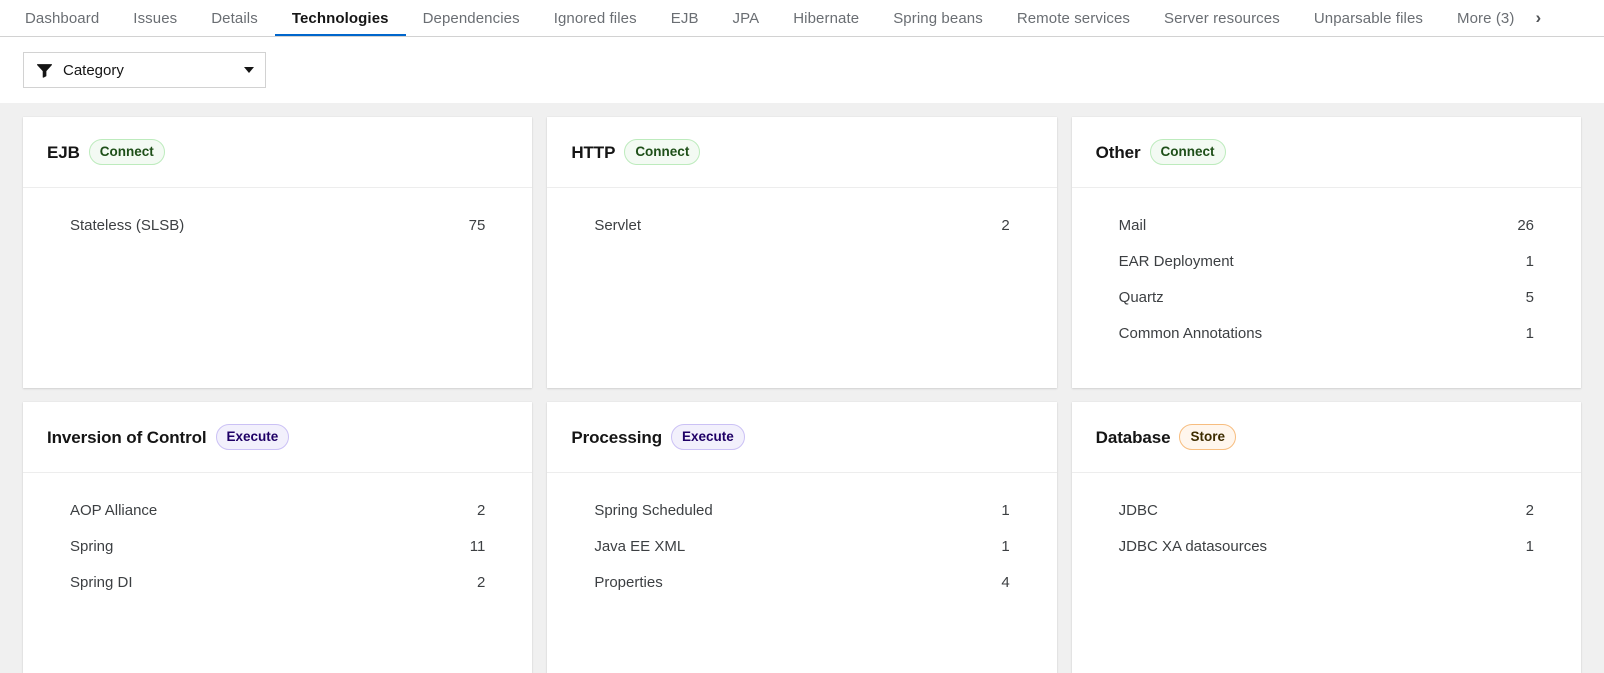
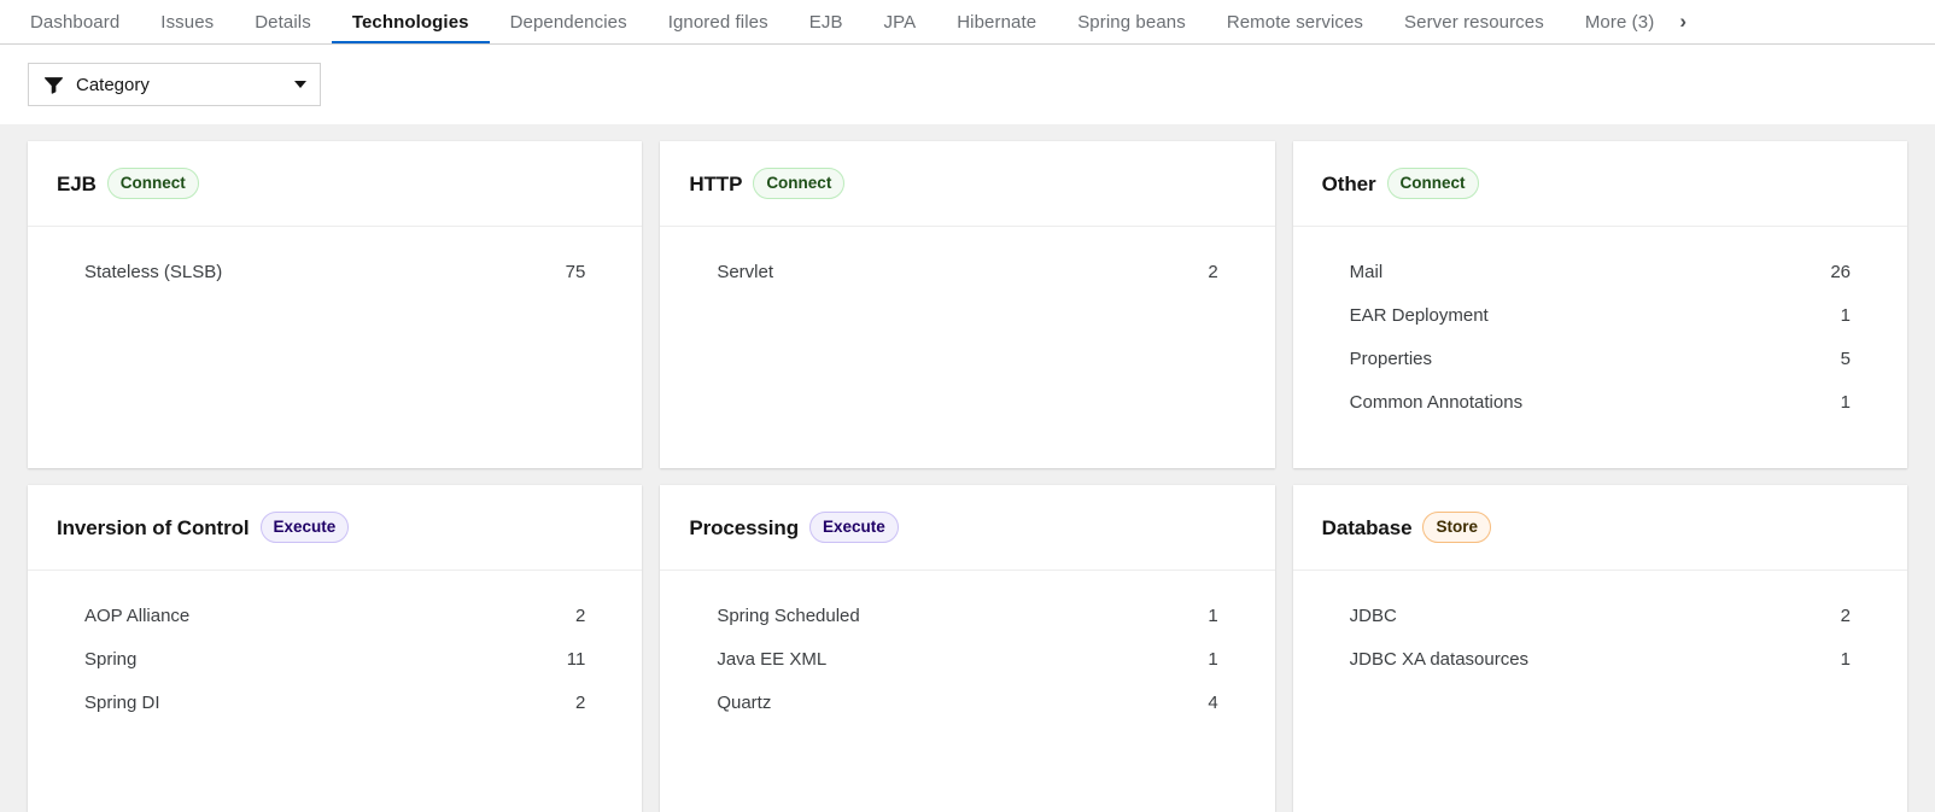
  Dashboard
  Issues
  Details
  Technologies
  Dependencies
  Ignored files
  EJB
  JPA
  Hibernate
  Spring beans
  Remote services
  Server resources
- Unparsable files
  More (3)
  ›
  Category
  EJB
  Connect
  Stateless (SLSB)
  75
  HTTP
  Connect
  Servlet
  2
  Other
  Connect
  Mail
  26
  EAR Deployment
  1
- Quartz
+ Properties
  5
  Common Annotations
  1
  Inversion of Control
  Execute
  AOP Alliance
  2
  Spring
  11
  Spring DI
  2
  Processing
  Execute
  Spring Scheduled
  1
  Java EE XML
  1
- Properties
+ Quartz
  4
  Database
  Store
  JDBC
  2
  JDBC XA datasources
  1
